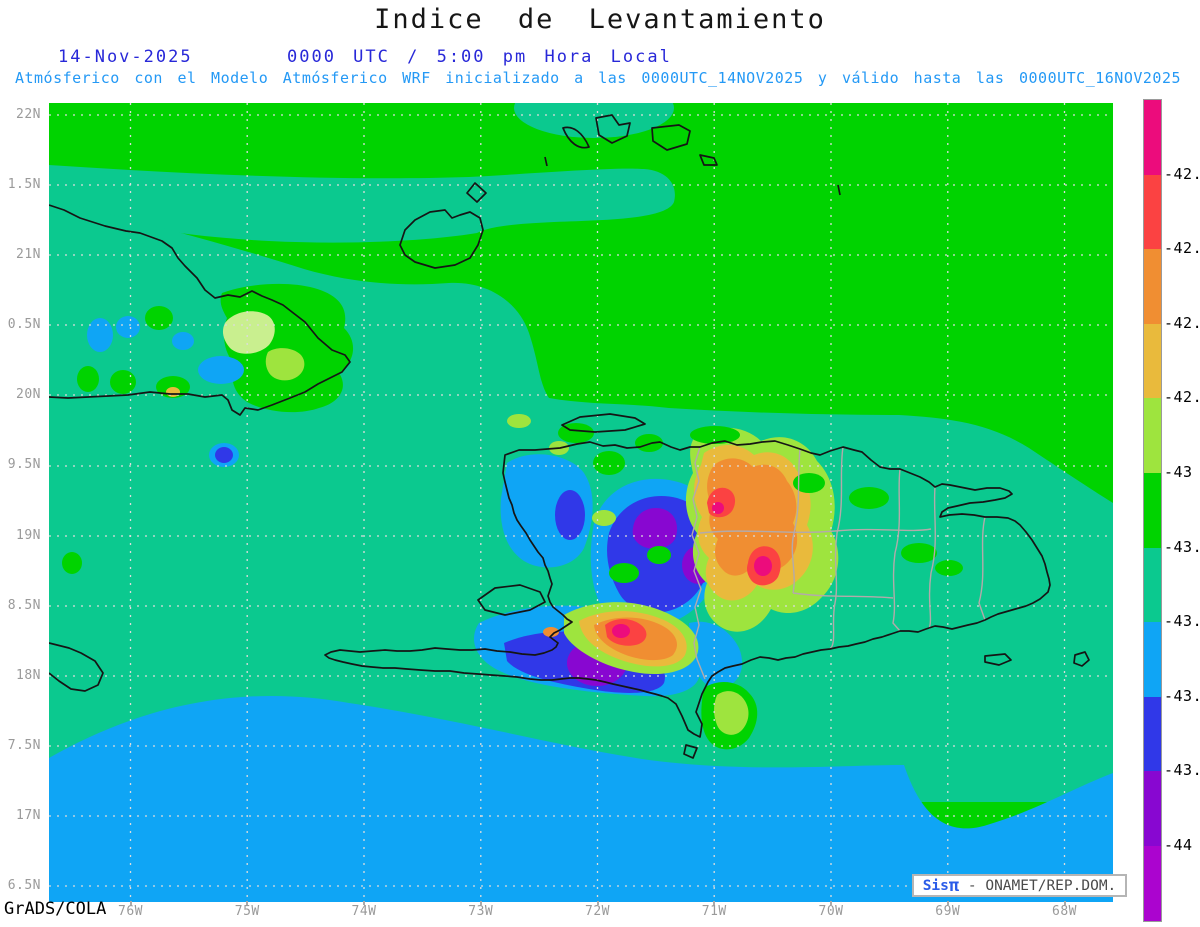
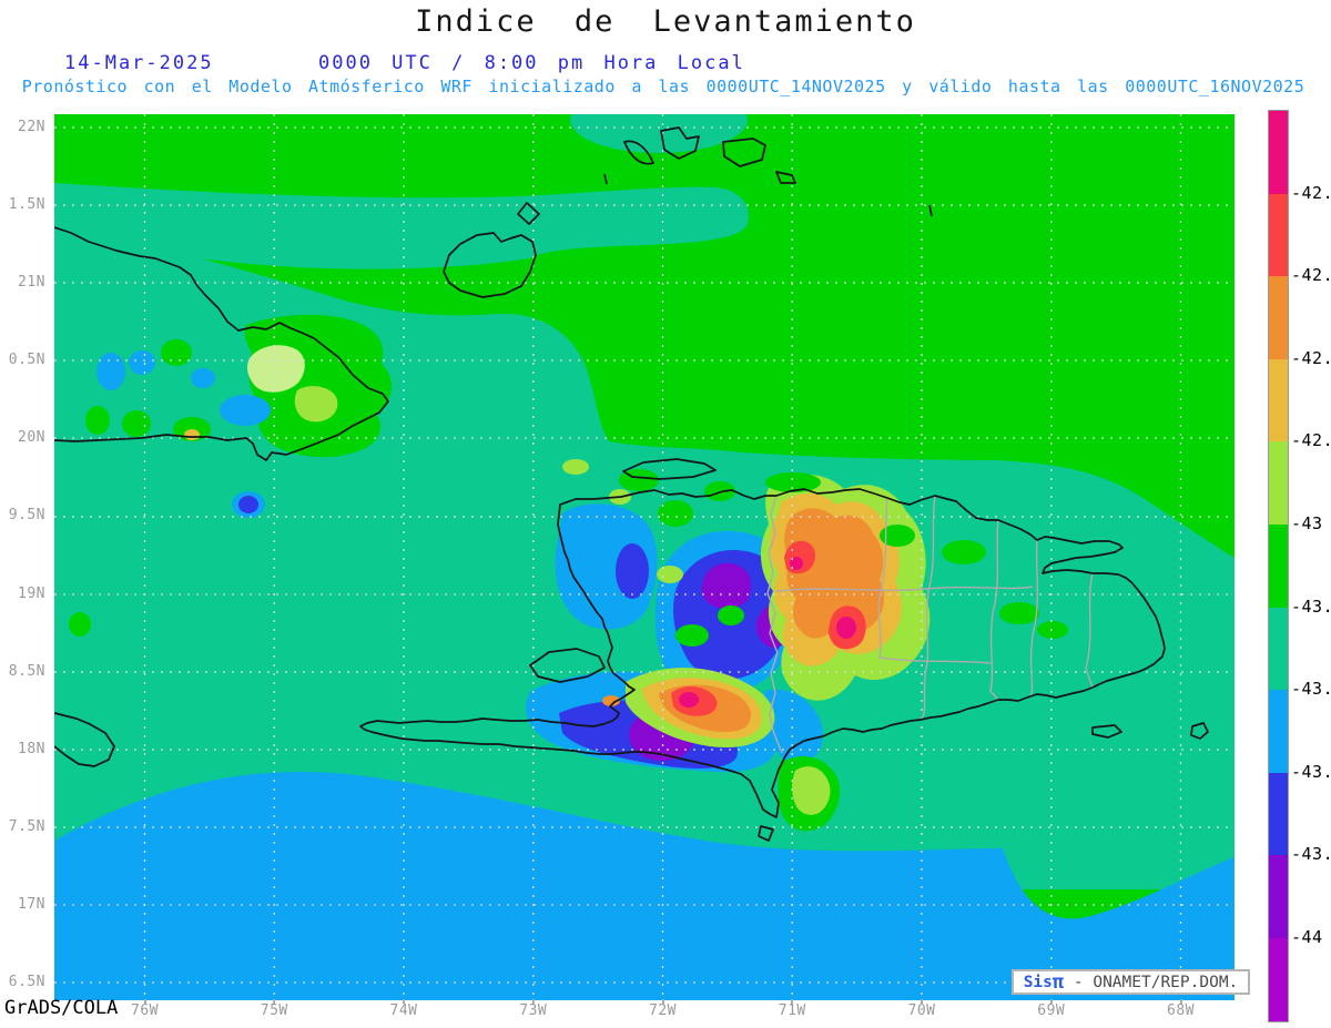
  Indice de Levantamiento
- 14-Nov-2025
+ 14-Mar-2025
- 0000 UTC / 5:00 pm Hora Local
+ 0000 UTC / 8:00 pm Hora Local
- Atmósferico con el Modelo Atmósferico WRF inicializado a las 0000UTC_14NOV2025 y válido hasta las 0000UTC_16NOV2025
+ Pronóstico con el Modelo Atmósferico WRF inicializado a las 0000UTC_14NOV2025 y válido hasta las 0000UTC_16NOV2025
  22N
  1.5N
  21N
  0.5N
  20N
  9.5N
  19N
  8.5N
  18N
  7.5N
  17N
  6.5N
  76W
  75W
  74W
  73W
  72W
  71W
  70W
  69W
  68W
  -42.
  -42.
  -42.
  -42.
  -43
  -43.
  -43.
  -43.
  -43.
  -44
  GrADS/COLA
  Sis
  π
  -
  ONAMET/REP.DOM.
